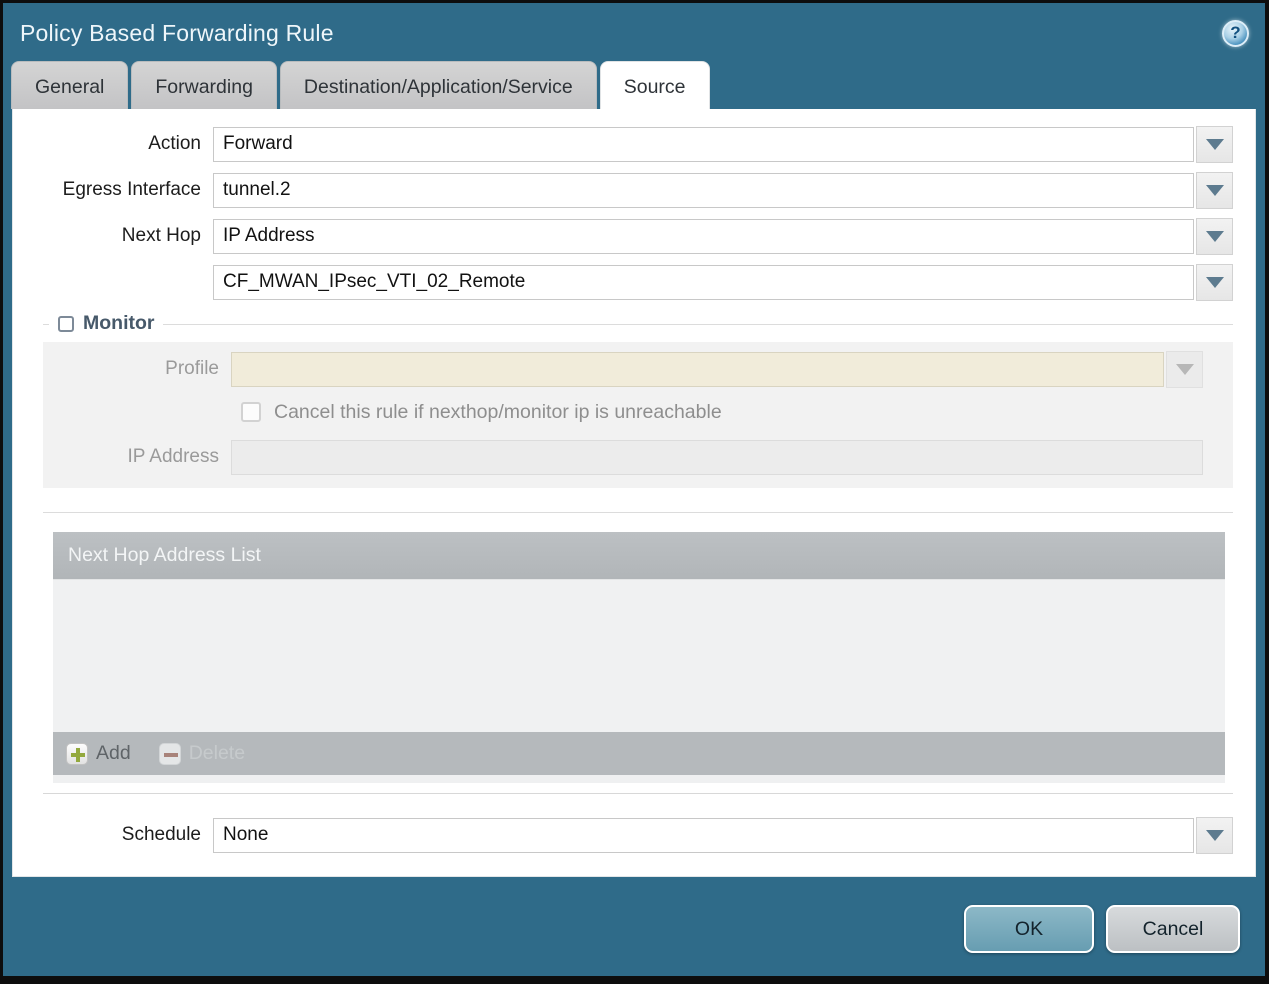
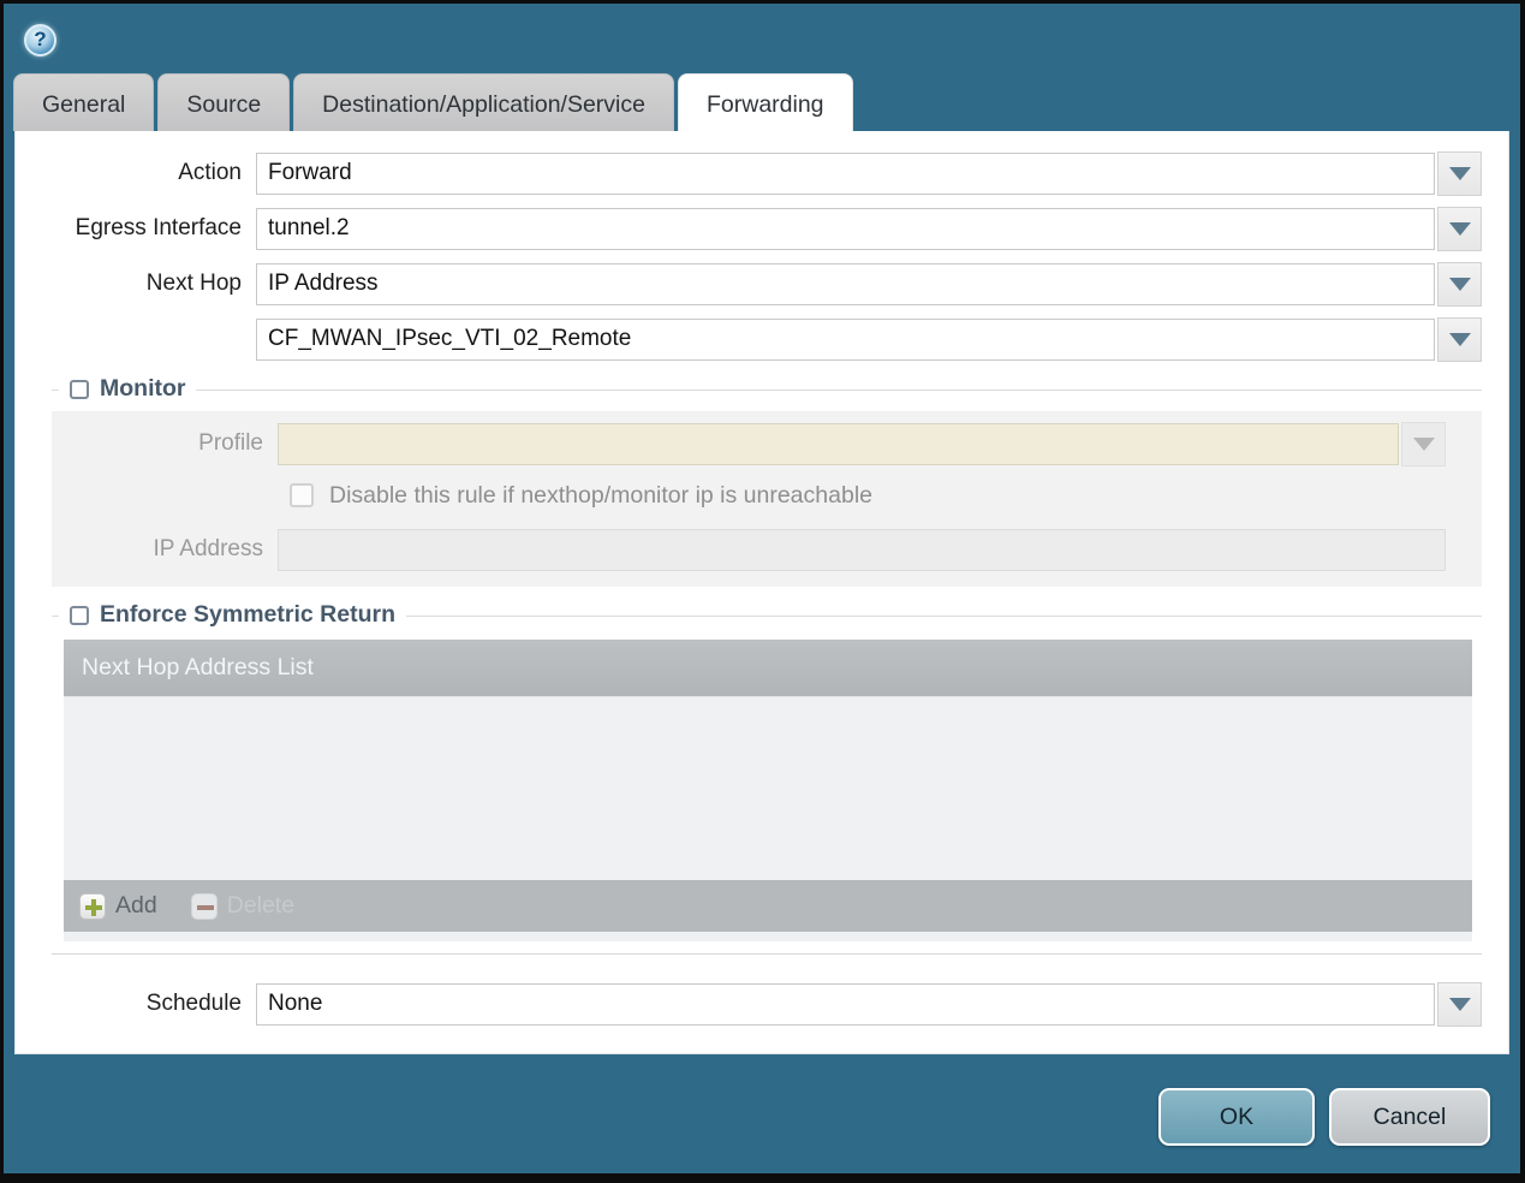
- Policy Based Forwarding Rule
  ?
  General
- Forwarding
+ Source
  Destination/Application/Service
- Source
+ Forwarding
  Action
  Forward
  Egress Interface
  tunnel.2
  Next Hop
  IP Address
  CF_MWAN_IPsec_VTI_02_Remote
  Monitor
  Profile
- Cancel this rule if nexthop/monitor ip is unreachable
+ Disable this rule if nexthop/monitor ip is unreachable
  IP Address
+ Enforce Symmetric Return
  Next Hop Address List
  Add
  Schedule
  None
  OK
  Cancel
